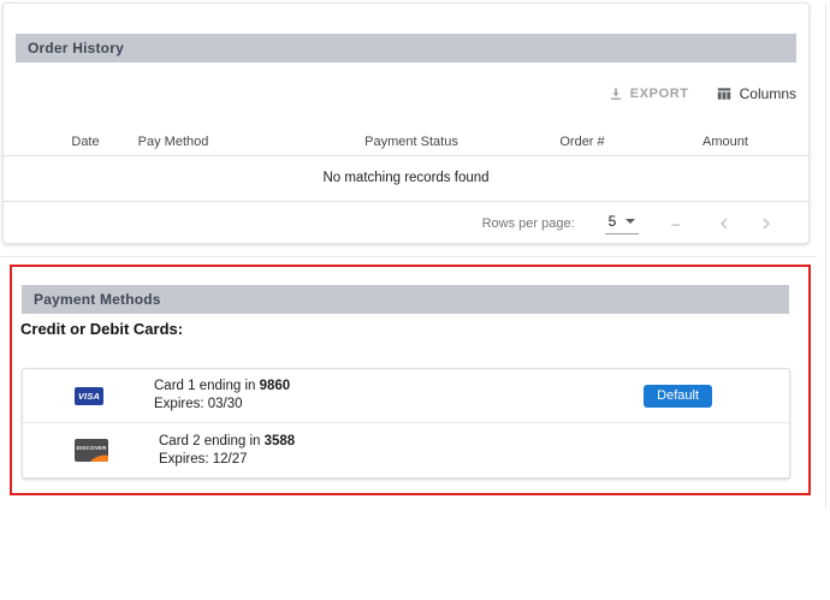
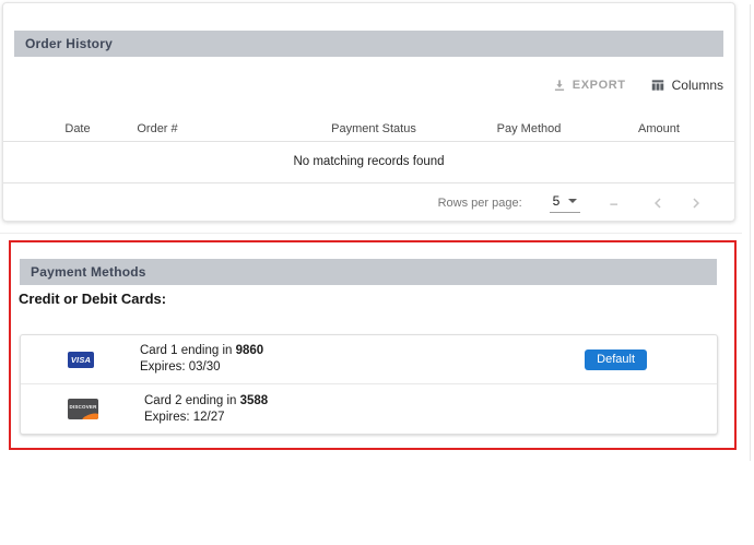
  Order History
  EXPORT
  Columns
  Date
- Pay Method
+ Order #
  Payment Status
- Order #
+ Pay Method
  Amount
  No matching records found
  Rows per page:
  5
  –
  Payment Methods
  Credit or Debit Cards:
  VISA
  Card 1 ending in 9860
  Expires: 03/30
  Default
  Card 2 ending in 3588
  Expires: 12/27
